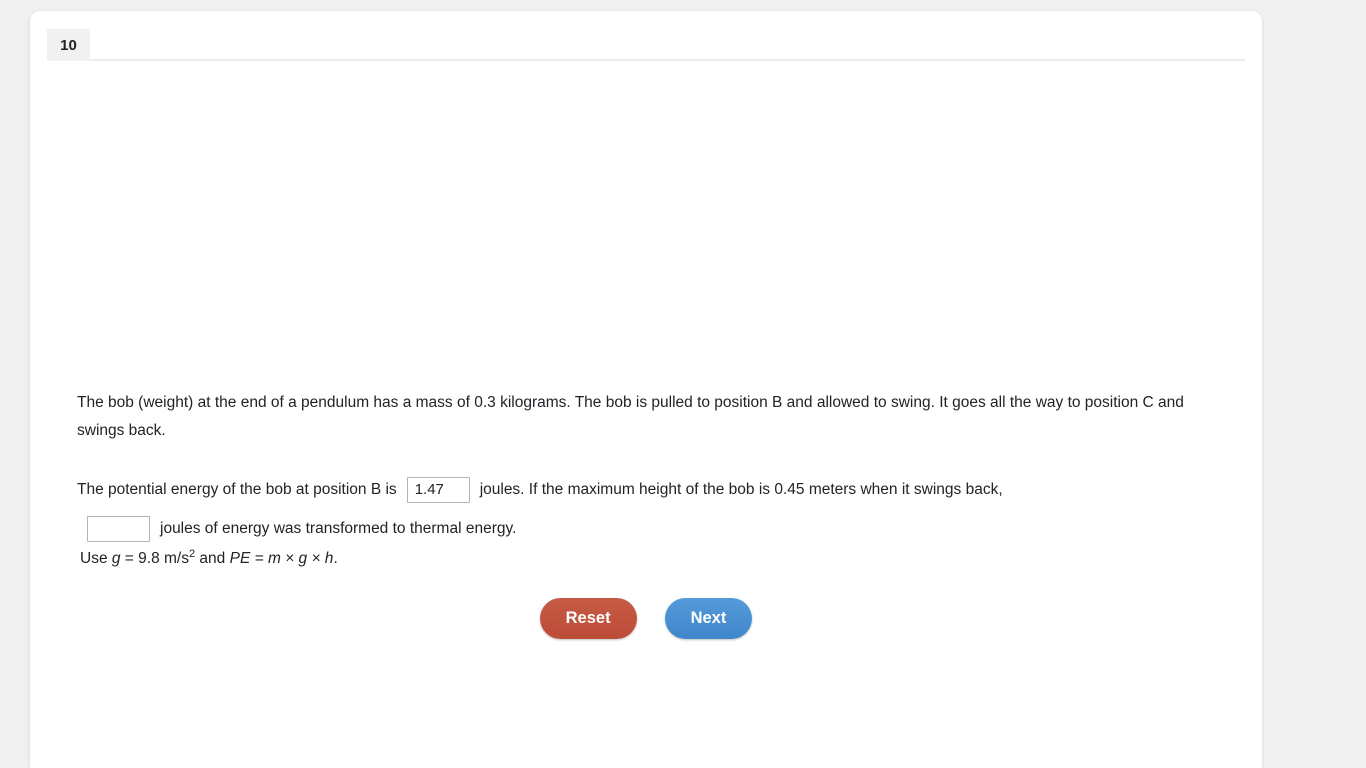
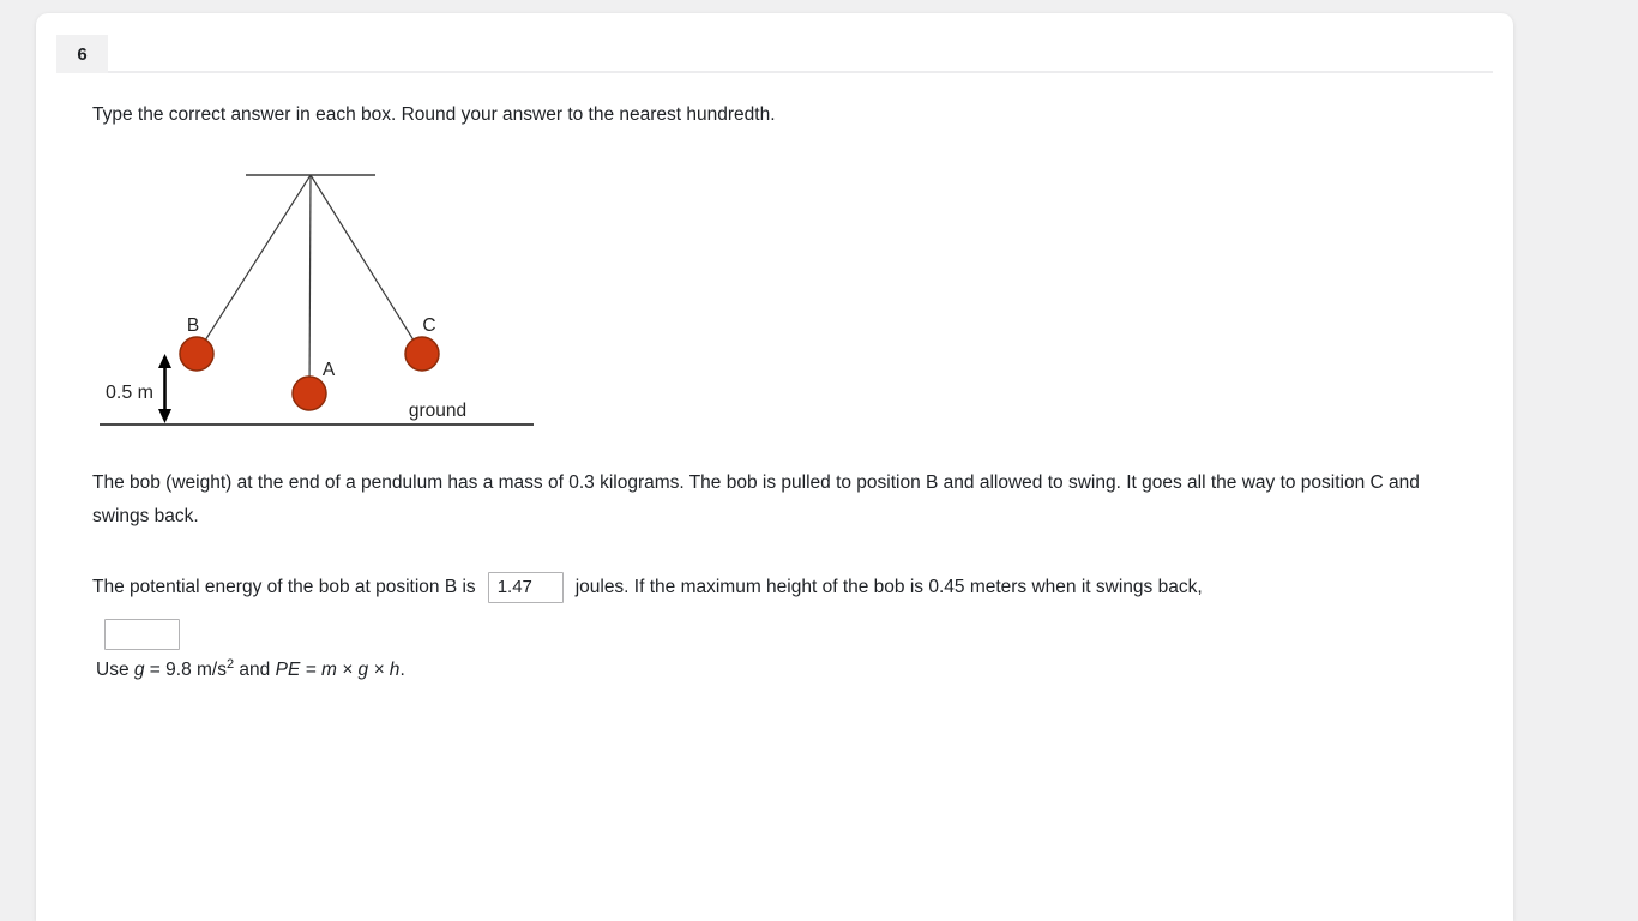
- 10
+ 6
+ Type the correct answer in each box. Round your answer to the nearest hundredth.
+ B
+ A
+ C
+ ground
+ 0.5 m
  The bob (weight) at the end of a pendulum has a mass of 0.3 kilograms. The bob is pulled to position B and allowed to swing. It goes all the way to position C and swings back.
  The potential energy of the bob at position B is 1.47 joules. If the maximum height of the bob is 0.45 meters when it swings back,
- joules of energy was transformed to thermal energy.
  Use g = 9.8 m/s2 and PE = m × g × h.
- Reset
- Next
